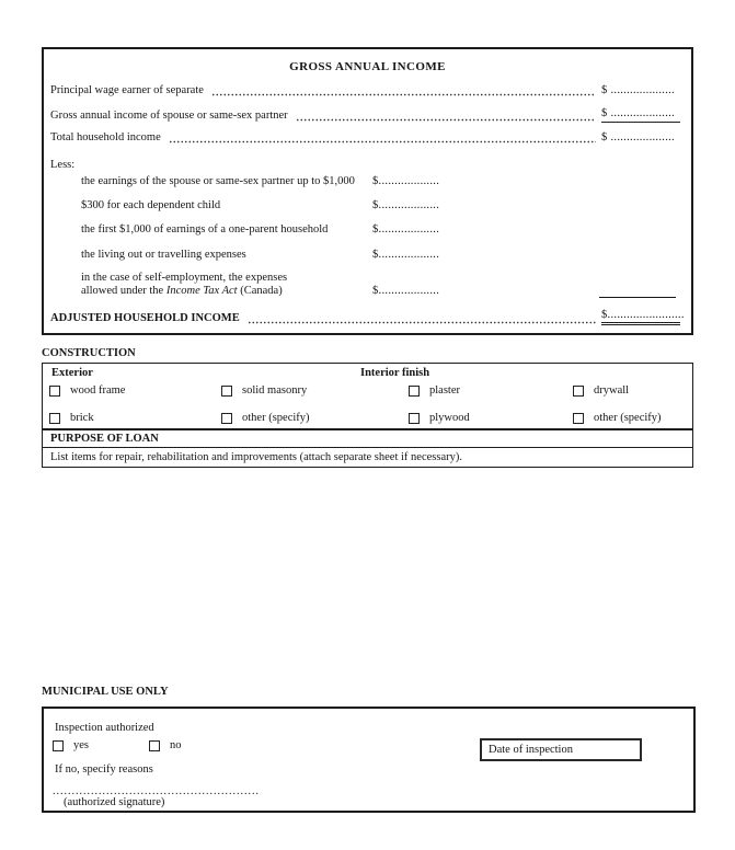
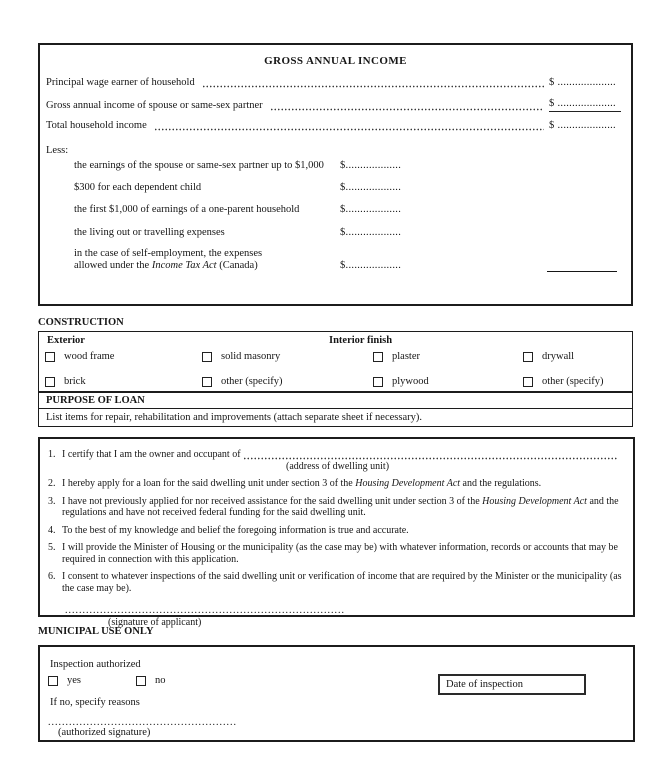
  GROSS ANNUAL INCOME
- Principal wage earner of separate
+ Principal wage earner of household
  $ ....................
  Gross annual income of spouse or same-sex partner
  $ ....................
  Total household income
  $ ....................
  Less:
  the earnings of the spouse or same-sex partner up to $1,000
  $...................
  $300 for each dependent child
  $...................
  the first $1,000 of earnings of a one-parent household
  $...................
  the living out or travelling expenses
  $...................
  in the case of self-employment, the expenses
  allowed under the Income Tax Act (Canada)
  $...................
- ADJUSTED HOUSEHOLD INCOME
- $........................
  CONSTRUCTION
  Exterior
  Interior finish
  wood frame
  solid masonry
  plaster
  drywall
  brick
  other (specify)
  plywood
  other (specify)
  PURPOSE OF LOAN
  List items for repair, rehabilitation and improvements (attach separate sheet if necessary).
+ 1.
+ I certify that I am the owner and occupant of
+ (address of dwelling unit)
+ 2.
+ I hereby apply for a loan for the said dwelling unit under section 3 of the Housing Development Act and the regulations.
+ 3.
+ I have not previously applied for nor received assistance for the said dwelling unit under section 3 of the Housing Development Act and the regulations and have not received federal funding for the said dwelling unit.
+ 4.
+ To the best of my knowledge and belief the foregoing information is true and accurate.
+ 5.
+ I will provide the Minister of Housing or the municipality (as the case may be) with whatever information, records or accounts that may be required in connection with this application.
+ 6.
+ I consent to whatever inspections of the said dwelling unit or verification of income that are required by the Minister or the municipality (as the case may be).
+ ................................................................................
+ (signature of applicant)
  MUNICIPAL USE ONLY
  Inspection authorized
  yes
  no
  Date of inspection
  If no, specify reasons
  ......................................................
  (authorized signature)
